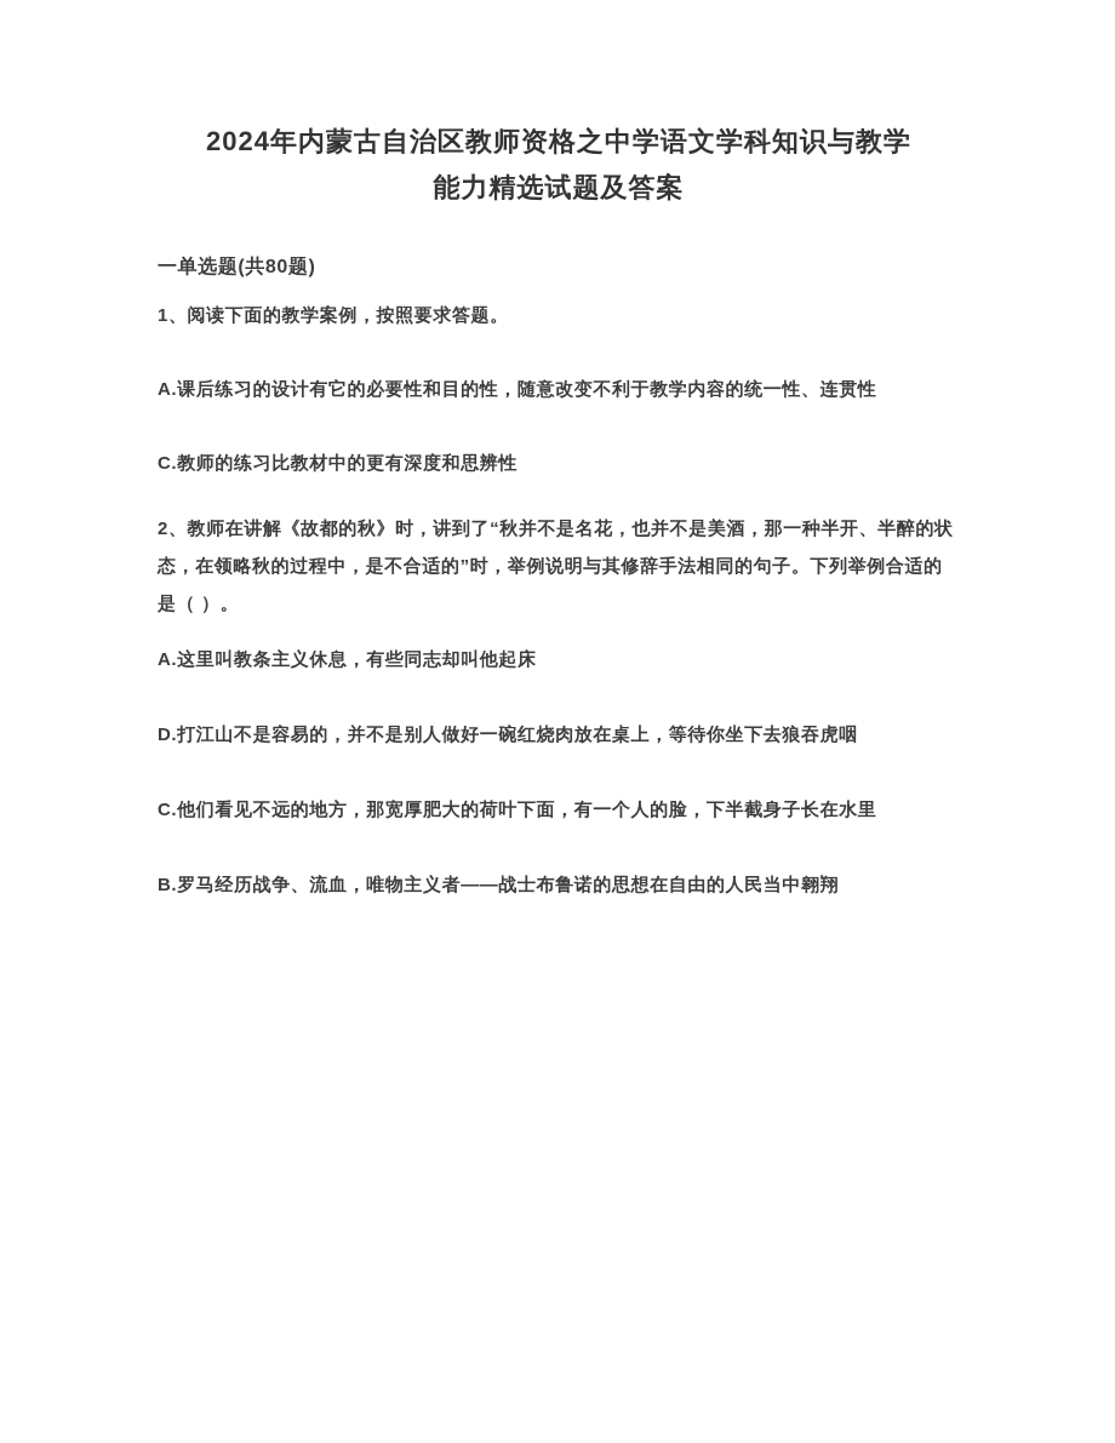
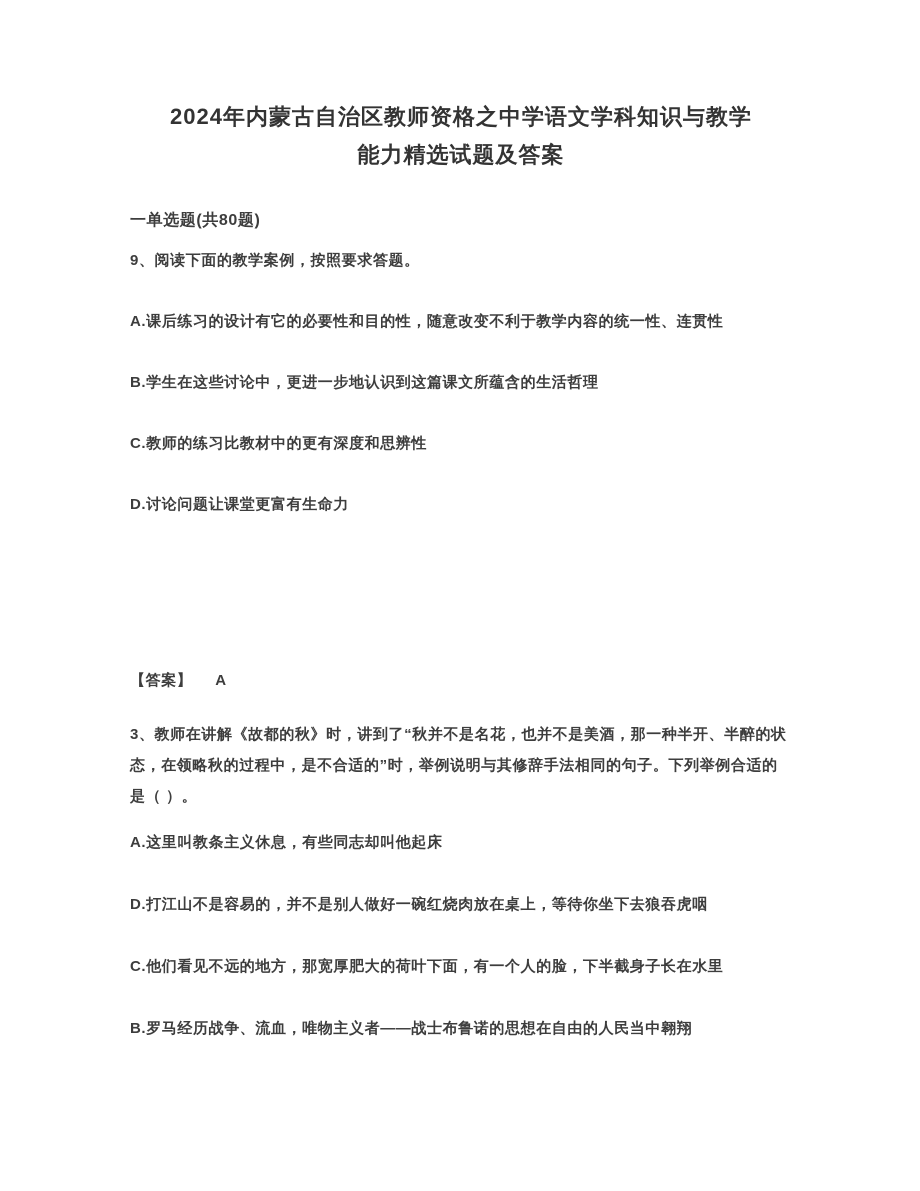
  2024年内蒙古自治区教师资格之中学语文学科知识与教学
  能力精选试题及答案
  一单选题(共80题)
- 1、阅读下面的教学案例，按照要求答题。
+ 9、阅读下面的教学案例，按照要求答题。
  A.课后练习的设计有它的必要性和目的性，随意改变不利于教学内容的统一性、连贯性
+ B.学生在这些讨论中，更进一步地认识到这篇课文所蕴含的生活哲理
  C.教师的练习比教材中的更有深度和思辨性
+ D.讨论问题让课堂更富有生命力
+ 【答案】 A
- 2、教师在讲解《故都的秋》时，讲到了“秋并不是名花，也并不是美酒，那一种半开、半醉的状态，在领略秋的过程中，是不合适的”时，举例说明与其修辞手法相同的句子。下列举例合适的是（ ）。
+ 3、教师在讲解《故都的秋》时，讲到了“秋并不是名花，也并不是美酒，那一种半开、半醉的状态，在领略秋的过程中，是不合适的”时，举例说明与其修辞手法相同的句子。下列举例合适的是（ ）。
  A.这里叫教条主义休息，有些同志却叫他起床
  D.打江山不是容易的，并不是别人做好一碗红烧肉放在桌上，等待你坐下去狼吞虎咽
  C.他们看见不远的地方，那宽厚肥大的荷叶下面，有一个人的脸，下半截身子长在水里
  B.罗马经历战争、流血，唯物主义者——战士布鲁诺的思想在自由的人民当中翱翔
